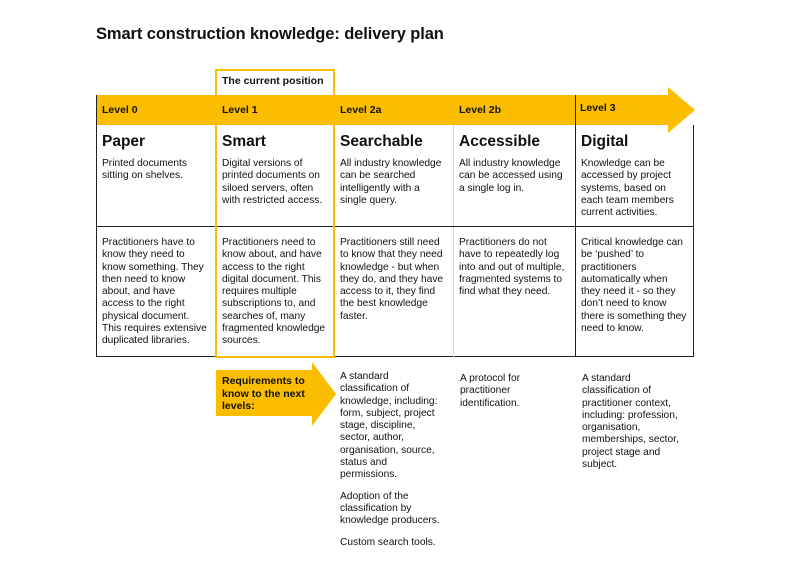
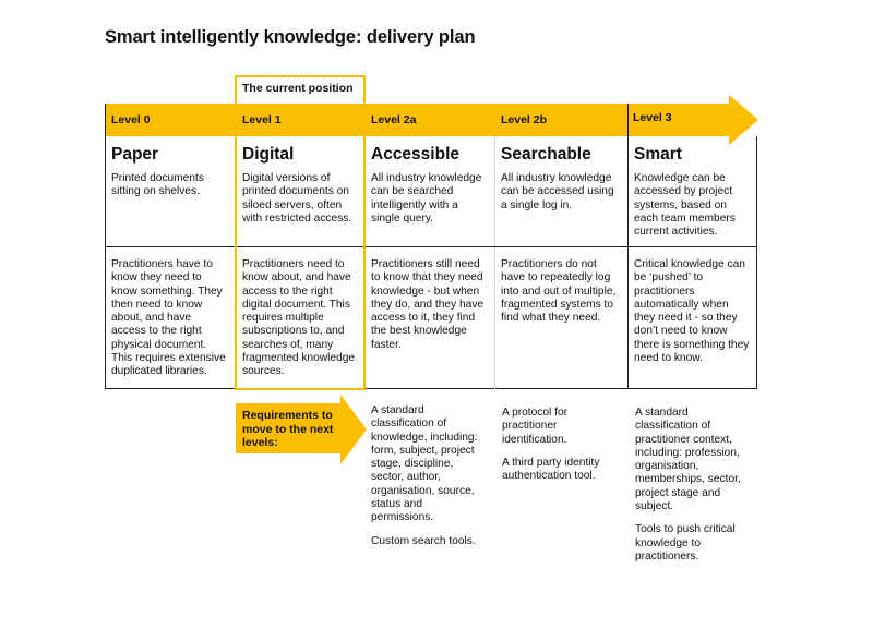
- Smart construction knowledge: delivery plan
+ Smart intelligently knowledge: delivery plan
  The current position
  Level 0
  Paper
  Printed documents
  sitting on shelves.
  Practitioners have to
  know they need to
  know something. They
  then need to know
  about, and have
  access to the right
  physical document.
  This requires extensive
  duplicated libraries.
  Level 1
- Smart
+ Digital
  Digital versions of
  printed documents on
  siloed servers, often
  with restricted access.
  Practitioners need to
  know about, and have
  access to the right
  digital document. This
  requires multiple
  subscriptions to, and
  searches of, many
  fragmented knowledge
  sources.
  Level 2a
- Searchable
+ Accessible
  All industry knowledge
  can be searched
  intelligently with a
  single query.
  Practitioners still need
  to know that they need
  knowledge - but when
  they do, and they have
  access to it, they find
  the best knowledge
  faster.
  Level 2b
- Accessible
+ Searchable
  All industry knowledge
  can be accessed using
  a single log in.
  Practitioners do not
  have to repeatedly log
  into and out of multiple,
  fragmented systems to
  find what they need.
  Level 3
- Digital
+ Smart
  Knowledge can be
  accessed by project
  systems, based on
  each team members
  current activities.
  Critical knowledge can
  be ‘pushed’ to
  practitioners
  automatically when
  they need it - so they
  don’t need to know
  there is something they
  need to know.
- Requirements to know to the next levels:
+ Requirements to move to the next levels:
  A standard
  classification of
  knowledge, including:
  form, subject, project
  stage, discipline,
  sector, author,
  organisation, source,
  status and
  permissions.
- Adoption of the
- classification by
- knowledge producers.
  Custom search tools.
  A protocol for
  practitioner
  identification.
+ A third party identity
+ authentication tool.
  A standard
  classification of
  practitioner context,
  including: profession,
  organisation,
  memberships, sector,
  project stage and
  subject.
+ Tools to push critical
+ knowledge to
+ practitioners.
